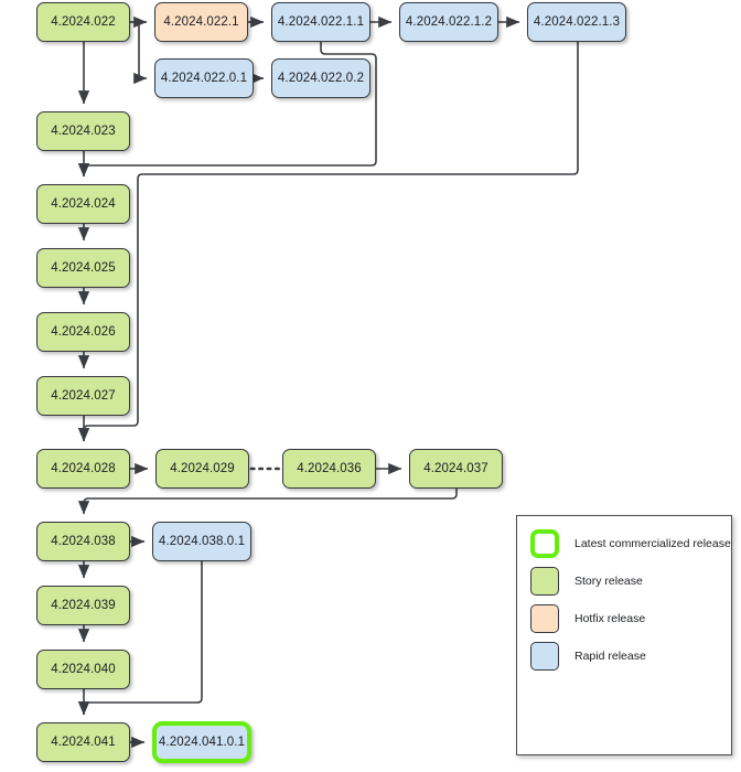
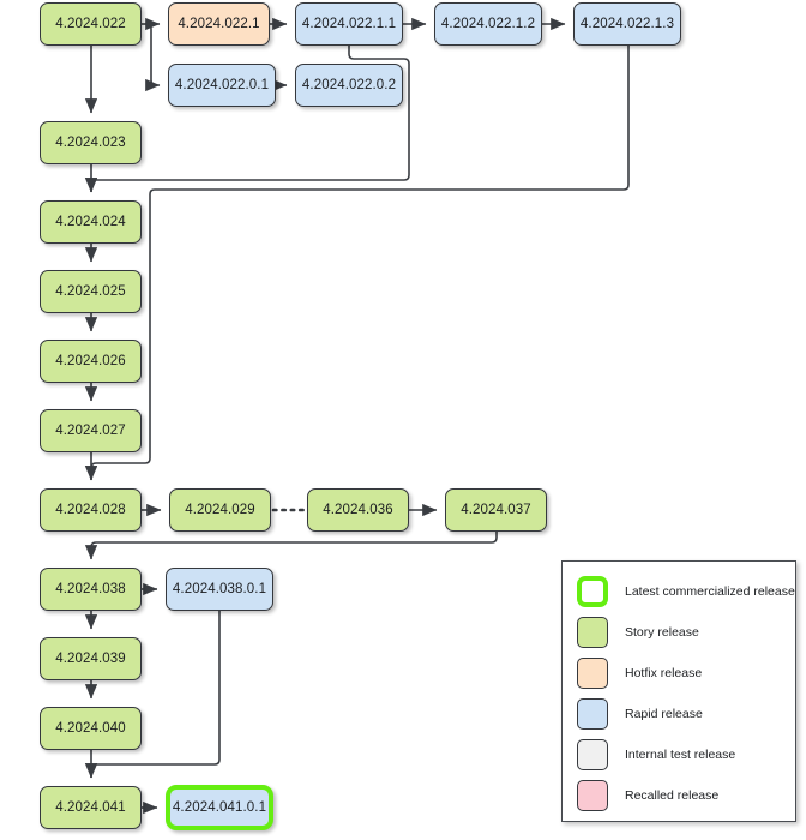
  4.2024.022
  4.2024.022.1
  4.2024.022.1.1
  4.2024.022.1.2
  4.2024.022.1.3
  4.2024.022.0.1
  4.2024.022.0.2
  4.2024.023
  4.2024.024
  4.2024.025
  4.2024.026
  4.2024.027
  4.2024.028
  4.2024.029
  4.2024.036
  4.2024.037
  4.2024.038
  4.2024.038.0.1
  4.2024.039
  4.2024.040
  4.2024.041
  4.2024.041.0.1
  Latest commercialized release
  Story release
  Hotfix release
  Rapid release
+ Internal test release
+ Recalled release
